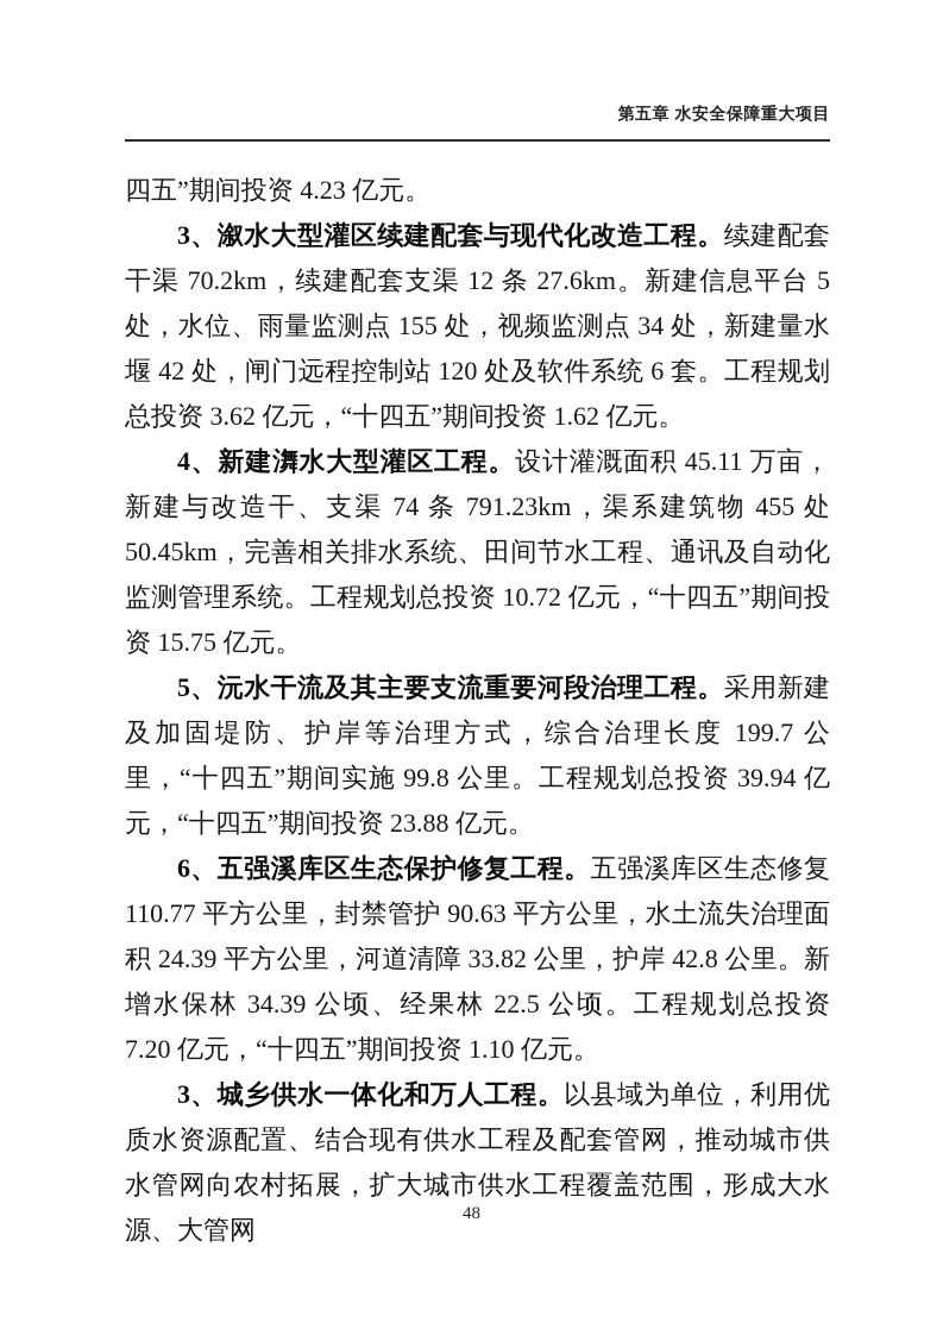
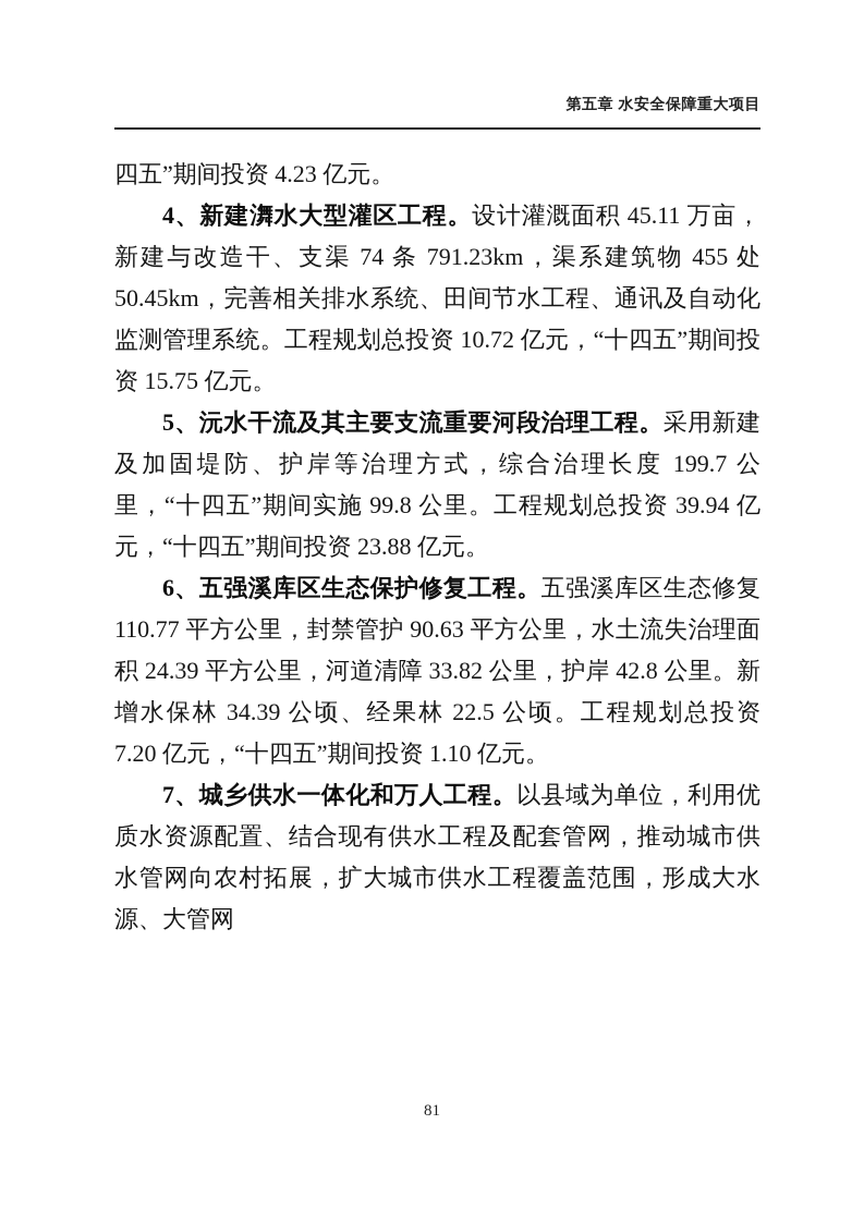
  第五章 水安全保障重大项目
  四五”期间投资 4.23 亿元。
- 3、溆水大型灌区续建配套与现代化改造工程。续建配套干渠 70.2km，续建配套支渠 12 条 27.6km。新建信息平台 5 处，水位、雨量监测点 155 处，视频监测点 34 处，新建量水堰 42 处，闸门远程控制站 120 处及软件系统 6 套。工程规划总投资 3.62 亿元，“十四五”期间投资 1.62 亿元。
  4、新建㵲水大型灌区工程。设计灌溉面积 45.11 万亩，新建与改造干、支渠 74 条 791.23km，渠系建筑物 455 处 50.45km，完善相关排水系统、田间节水工程、通讯及自动化监测管理系统。工程规划总投资 10.72 亿元，“十四五”期间投资 15.75 亿元。
  5、沅水干流及其主要支流重要河段治理工程。采用新建及加固堤防、护岸等治理方式，综合治理长度 199.7 公里，“十四五”期间实施 99.8 公里。工程规划总投资 39.94 亿元，“十四五”期间投资 23.88 亿元。
  6、五强溪库区生态保护修复工程。五强溪库区生态修复 110.77 平方公里，封禁管护 90.63 平方公里，水土流失治理面积 24.39 平方公里，河道清障 33.82 公里，护岸 42.8 公里。新增水保林 34.39 公顷、经果林 22.5 公顷。工程规划总投资 7.20 亿元，“十四五”期间投资 1.10 亿元。
- 3、城乡供水一体化和万人工程。以县域为单位，利用优质水资源配置、结合现有供水工程及配套管网，推动城市供水管网向农村拓展，扩大城市供水工程覆盖范围，形成大水源、大管网
+ 7、城乡供水一体化和万人工程。以县域为单位，利用优质水资源配置、结合现有供水工程及配套管网，推动城市供水管网向农村拓展，扩大城市供水工程覆盖范围，形成大水源、大管网
- 48
+ 81
